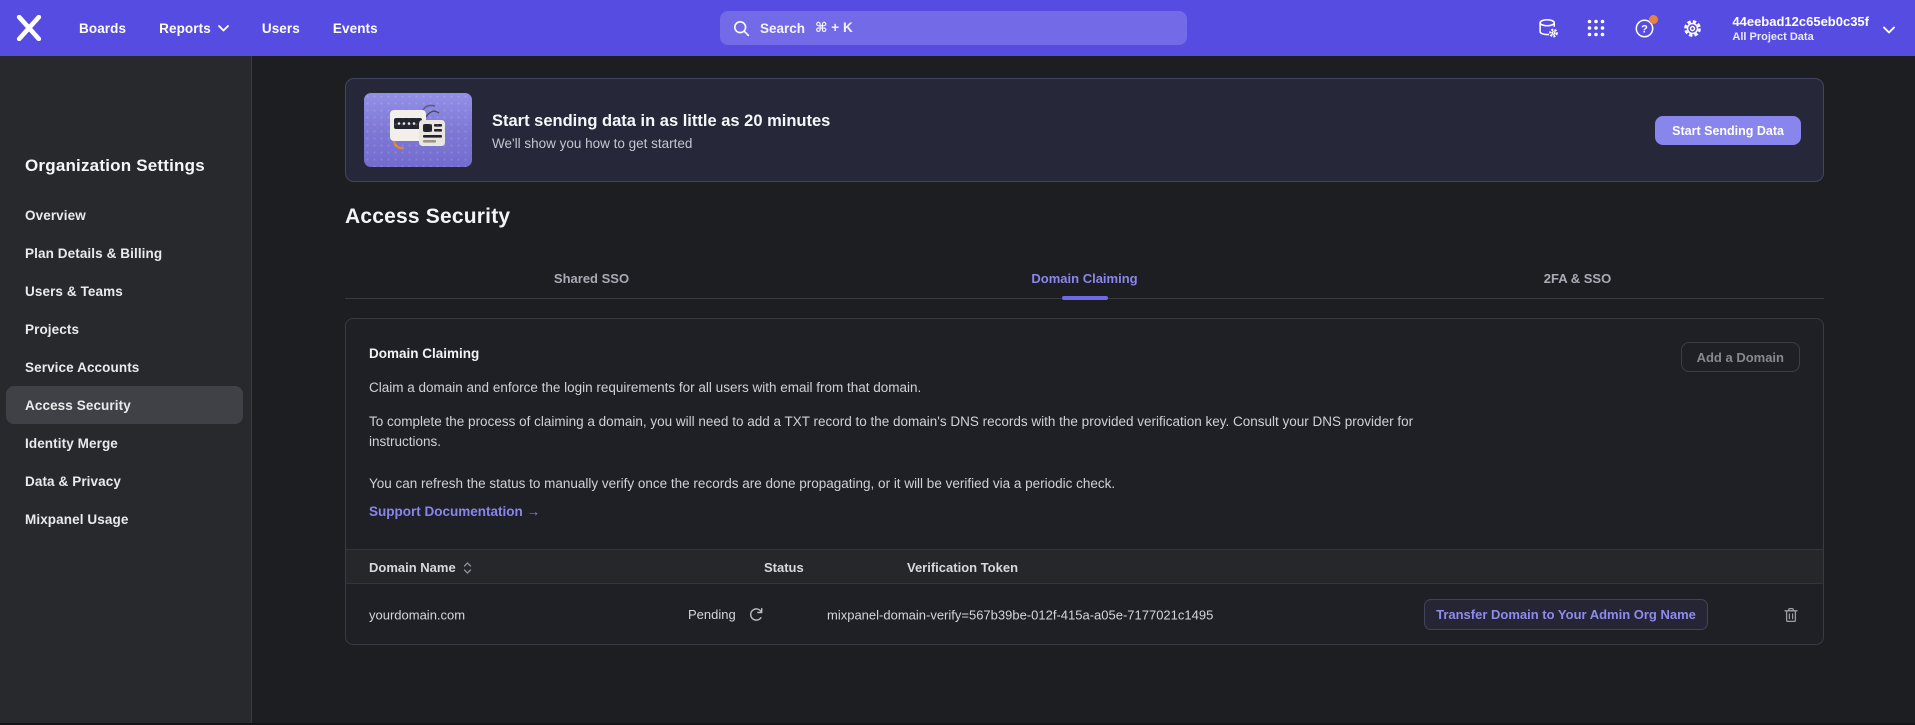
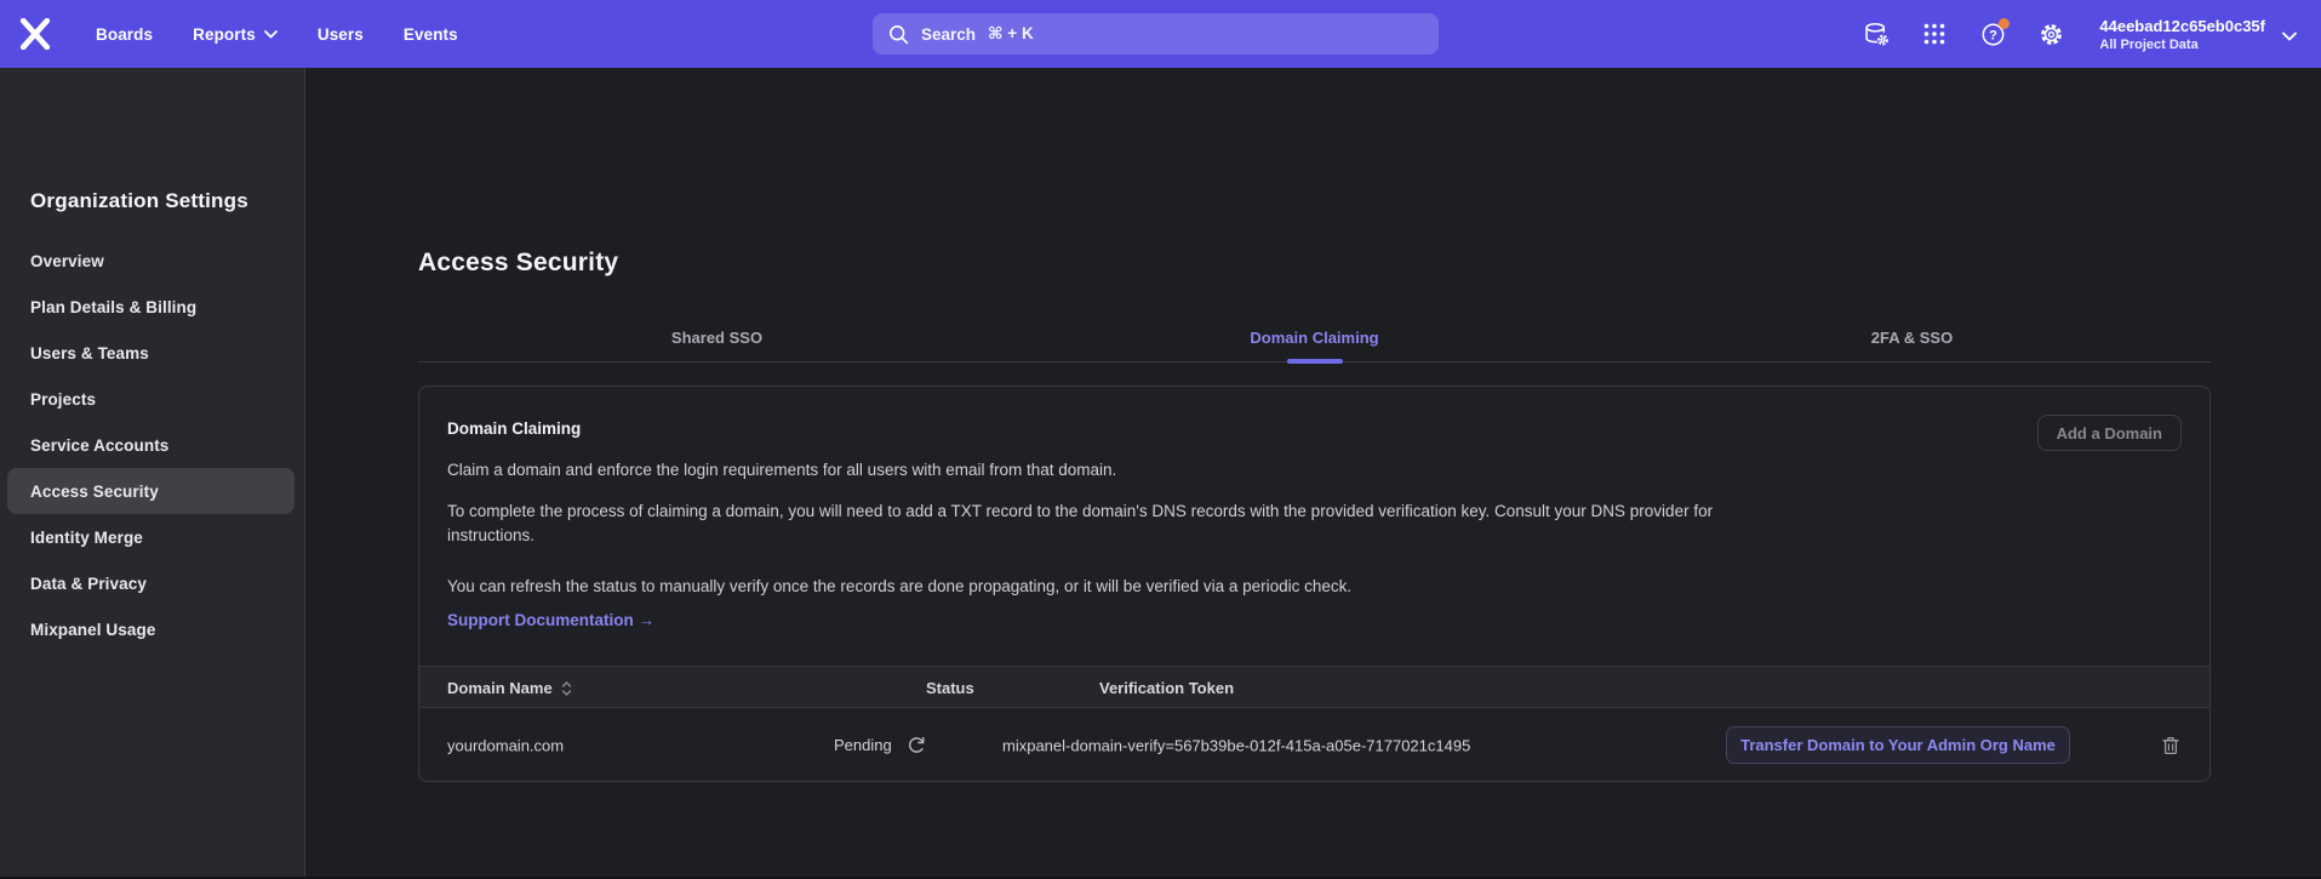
  Boards
  Reports
  Users
  Events
  Search
  ⌘ + K
  ?
  44eebad12c65eb0c35f
  All Project Data
  Organization Settings
  Overview
  Plan Details & Billing
  Users & Teams
  Projects
  Service Accounts
  Access Security
  Identity Merge
  Data & Privacy
  Mixpanel Usage
- Start sending data in as little as 20 minutes
- We'll show you how to get started
- Start Sending Data
  Access Security
  Shared SSO
  Domain Claiming
  2FA & SSO
  Domain Claiming
  Add a Domain
  Claim a domain and enforce the login requirements for all users with email from that domain.
  To complete the process of claiming a domain, you will need to add a TXT record to the domain's DNS records with the provided verification key. Consult your DNS provider for instructions.
  You can refresh the status to manually verify once the records are done propagating, or it will be verified via a periodic check.
  Support Documentation →
  Domain Name
  Status
  Verification Token
  yourdomain.com
  Pending
  mixpanel-domain-verify=567b39be-012f-415a-a05e-7177021c1495
  Transfer Domain to Your Admin Org Name
